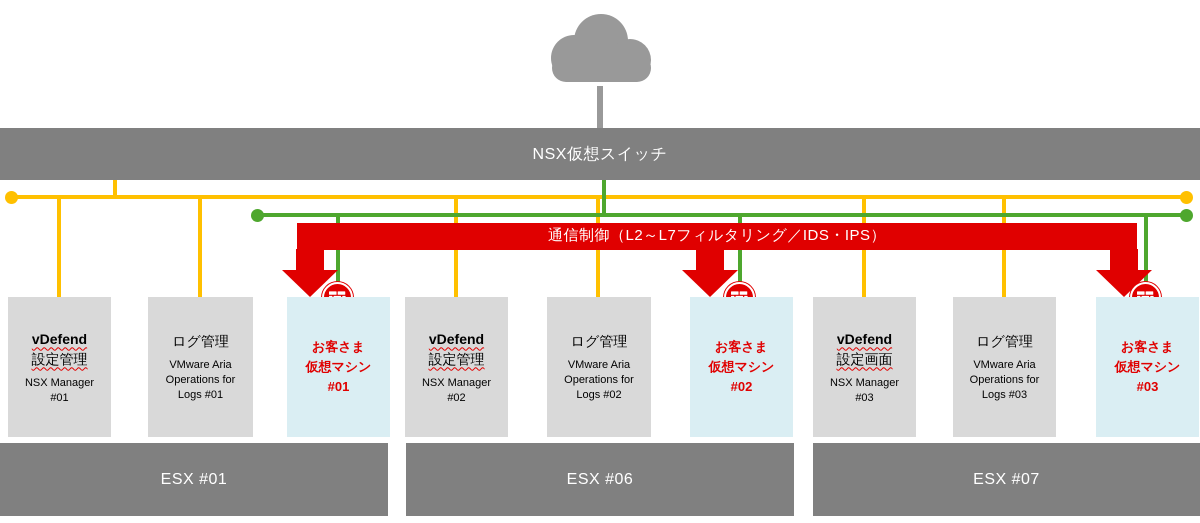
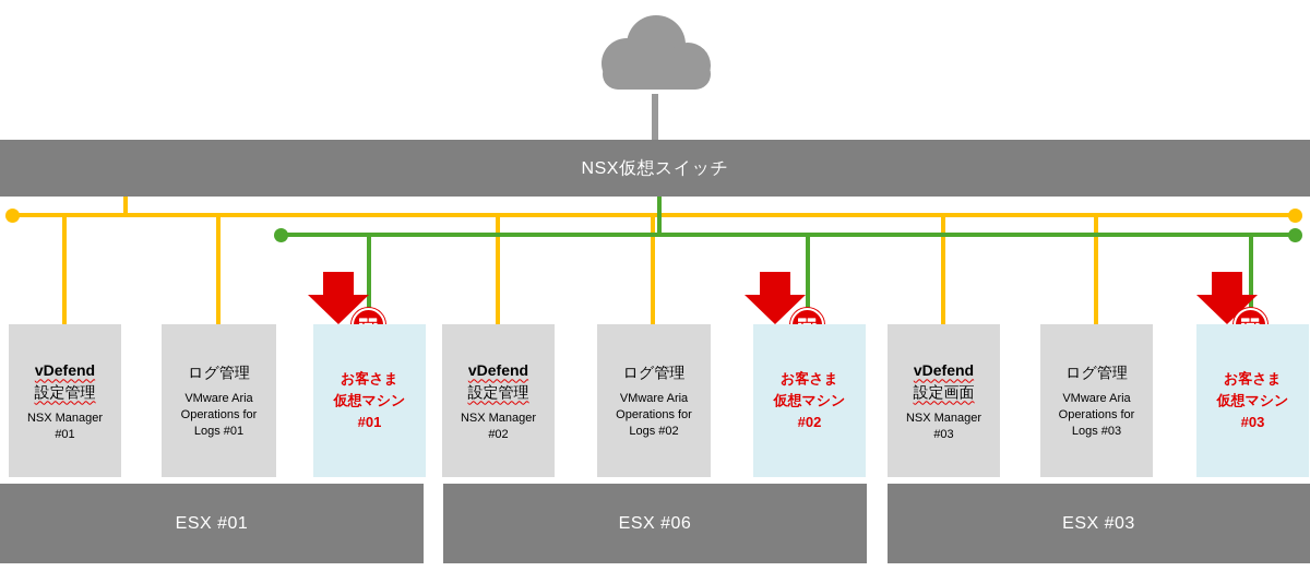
  NSX仮想スイッチ
- 通信制御（L2～L7フィルタリング／IDS・IPS）
  vDefend
  設定管理
  NSX Manager
  #01
  ログ管理
  VMware Aria
  Operations for
  Logs #01
  お客さま
  仮想マシン
  #01
  vDefend
  設定管理
  NSX Manager
  #02
  ログ管理
  VMware Aria
  Operations for
  Logs #02
  お客さま
  仮想マシン
  #02
  vDefend
  設定画面
  NSX Manager
  #03
  ログ管理
  VMware Aria
  Operations for
  Logs #03
  お客さま
  仮想マシン
  #03
  ESX #01
  ESX #06
- ESX #07
+ ESX #03
